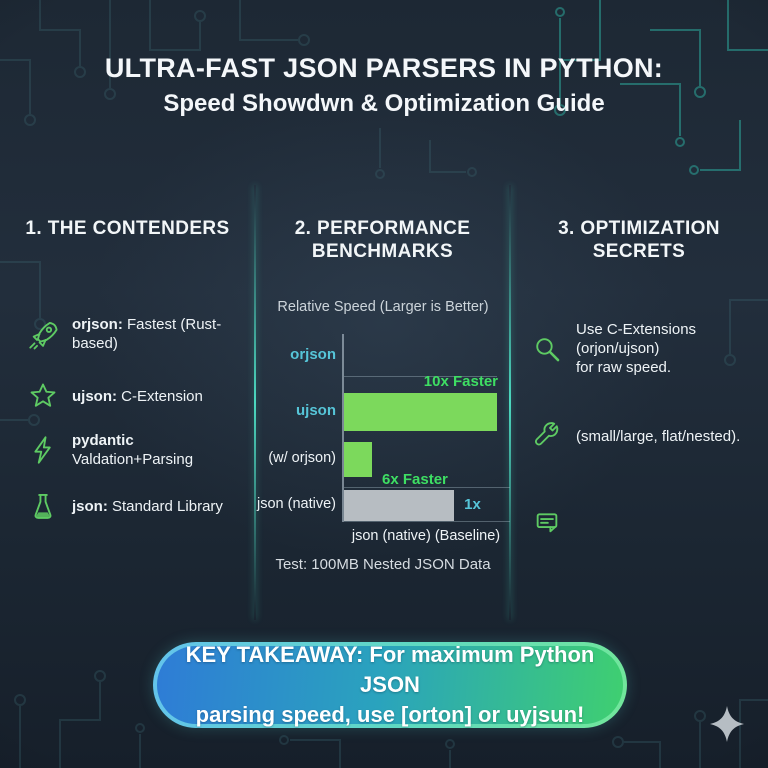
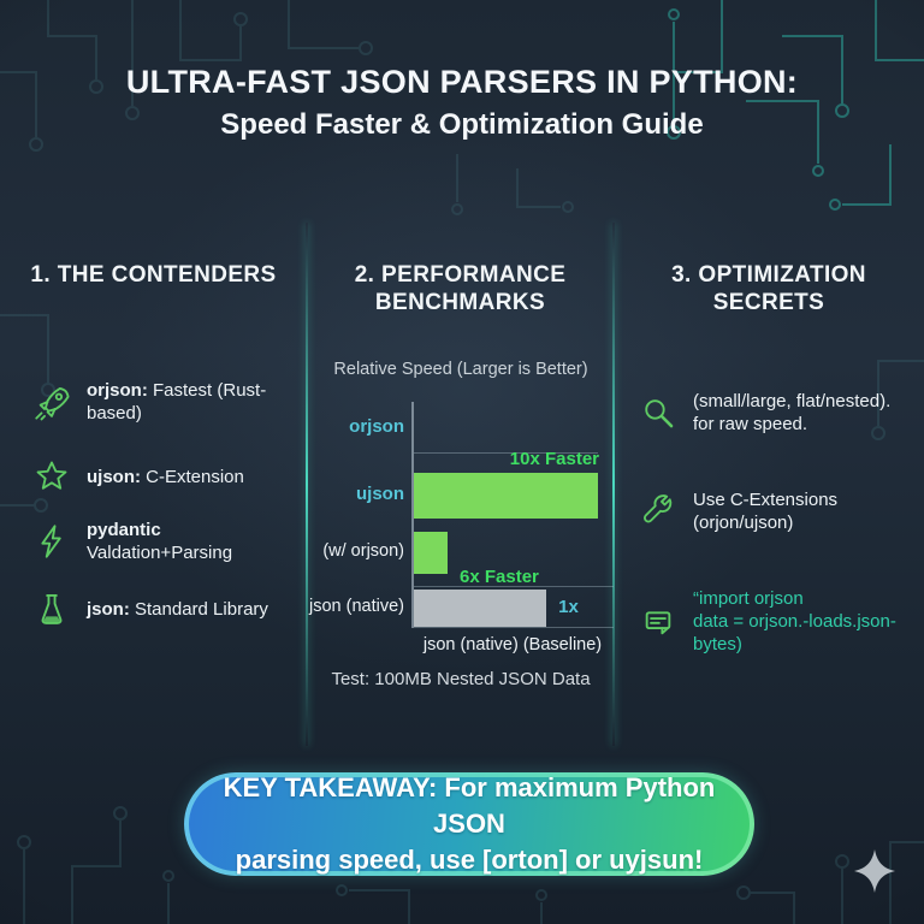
  ULTRA-FAST JSON PARSERS IN PYTHON:
- Speed Showdwn & Optimization Guide
+ Speed Faster & Optimization Guide
  1. THE CONTENDERS
  orjson: Fastest (Rust-based)
  ujson: C-Extension
  pydantic
  Valdation+Parsing
  json: Standard Library
  2. PERFORMANCE
  BENCHMARKS
  Relative Speed (Larger is Better)
  orjson
  10x Faster
  ujson
  (w/ orjson)
  6x Faster
  json (native)
  1x
  json (native) (Baseline)
  Test: 100MB Nested JSON Data
  3. OPTIMIZATION
  SECRETS
- Use C-Extensions (orjon/ujson)
+ (small/large, flat/nested).
  for raw speed.
- (small/large, flat/nested).
+ Use C-Extensions (orjon/ujson)
+ “import orjson
+ data = orjson.-loads.json-bytes)
  KEY TAKEAWAY: For maximum Python JSON
  parsing speed, use [orton] or uyjsun!
